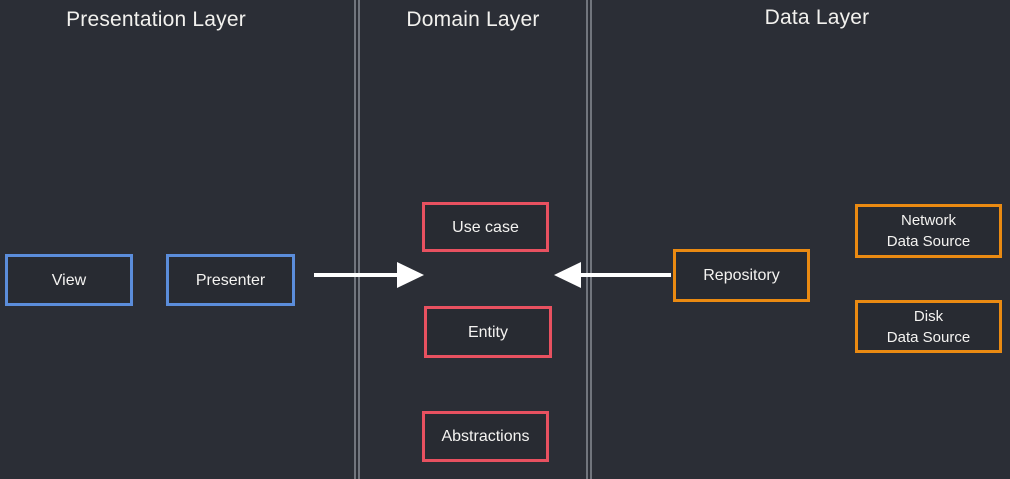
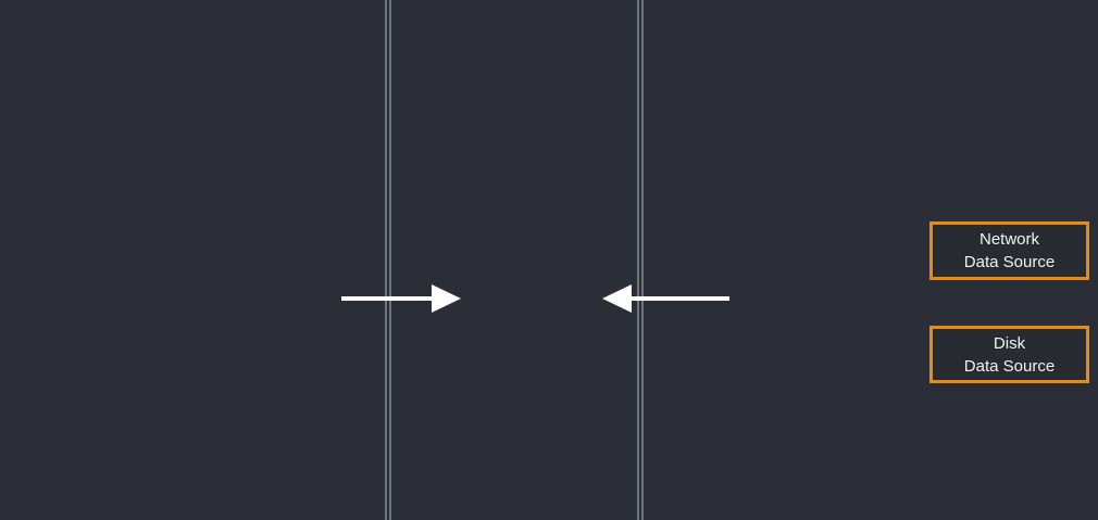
- Presentation Layer
- Domain Layer
- Data Layer
- View
- Presenter
- Use case
- Entity
- Abstractions
- Repository
  Network
  Data Source
  Disk
  Data Source
